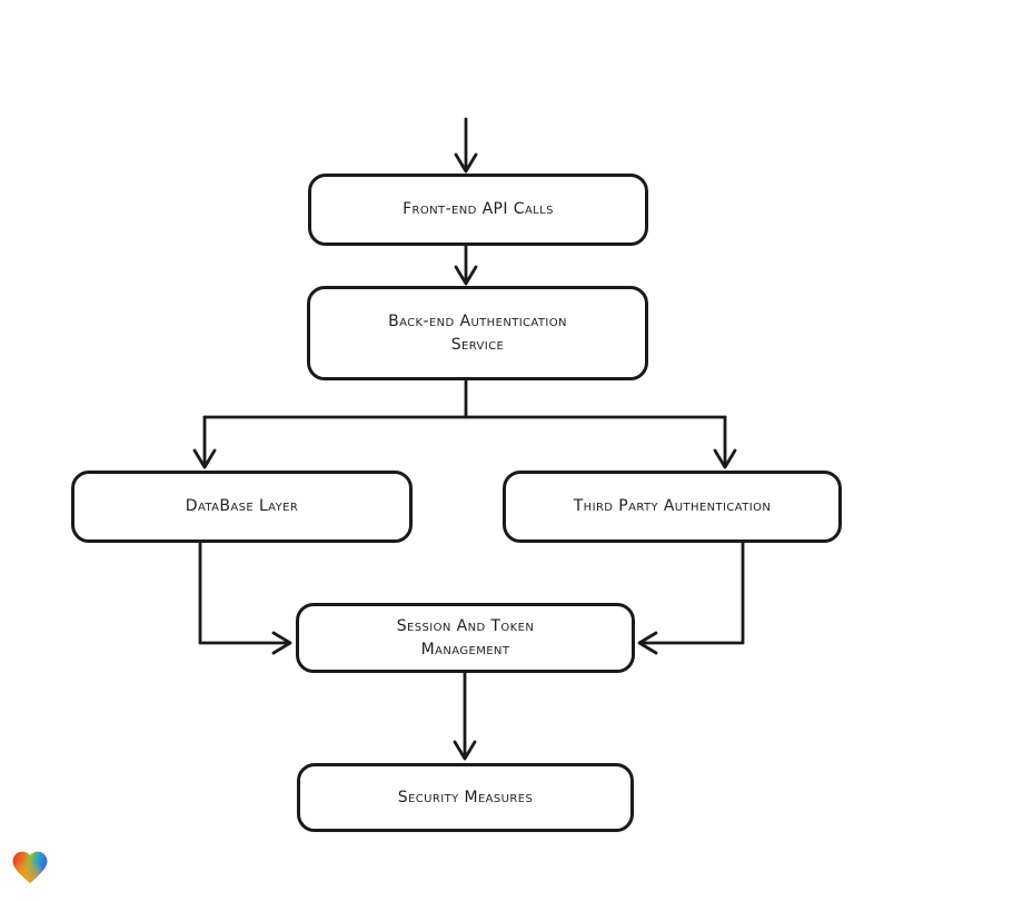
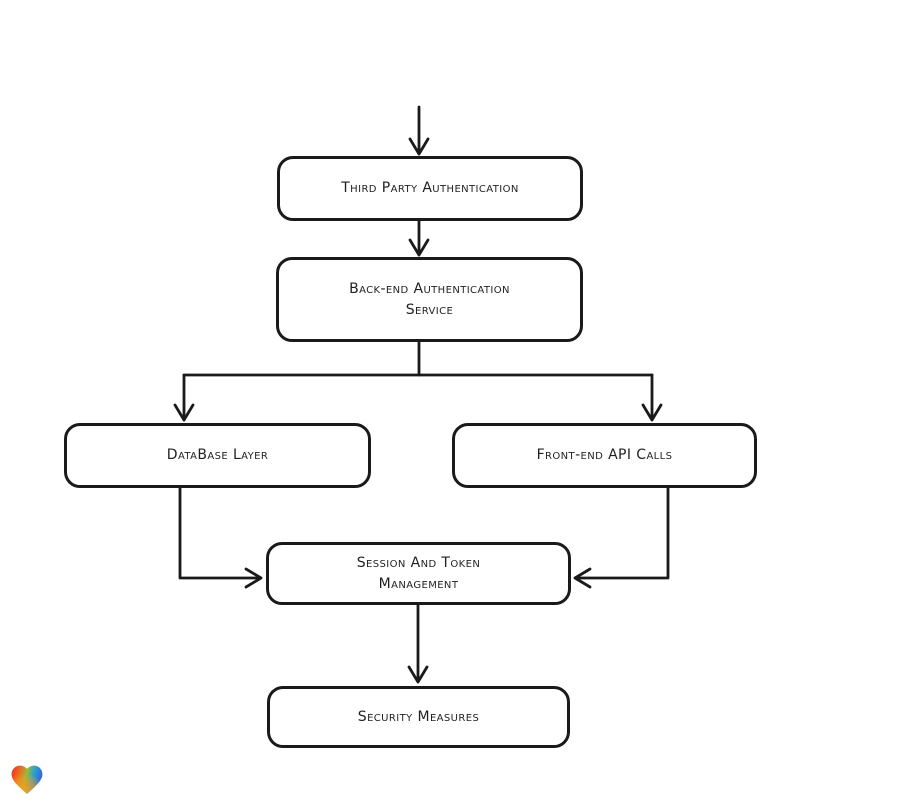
- Front-end API Calls
+ Third Party Authentication
  Back-end Authentication
  Service
  DataBase Layer
- Third Party Authentication
+ Front-end API Calls
  Session And Token
  Management
  Security Measures
